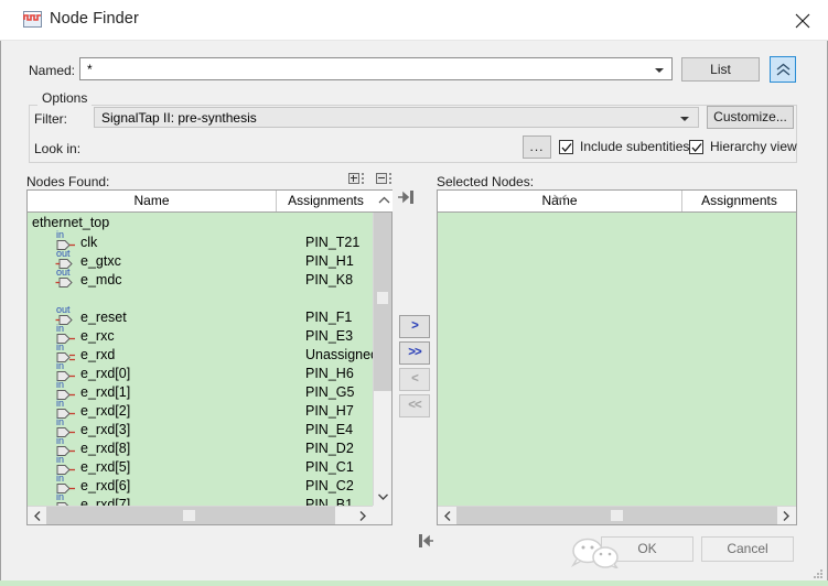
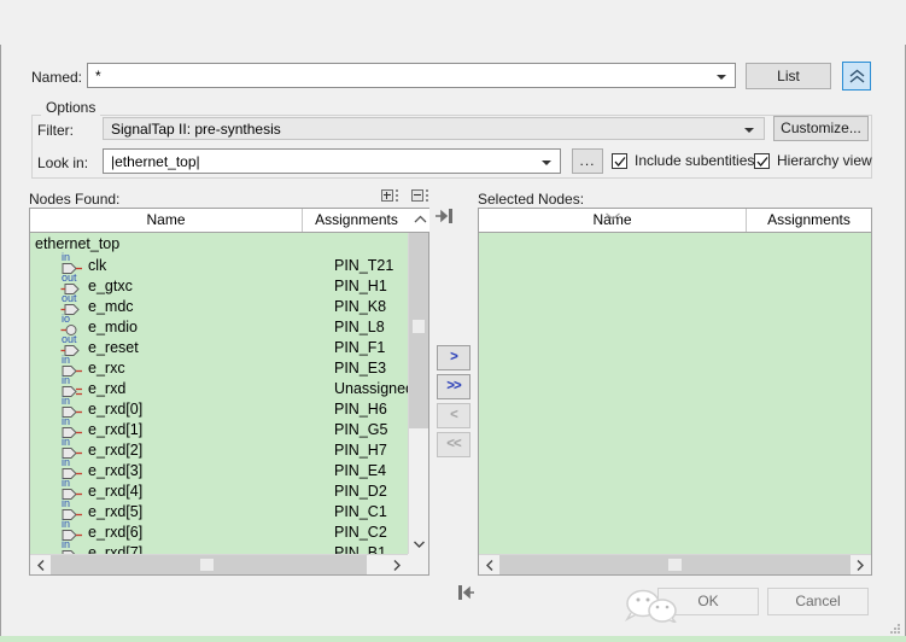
- Node Finder
  Named:
  *
  List
  Options
  Filter:
  SignalTap II: pre-synthesis
  Customize...
  Look in:
+ |ethernet_top|
  ...
  Include subentities
  Hierarchy view
  Nodes Found:
  Selected Nodes:
  Name
  Assignments
  ethernet_top
  in
  clk
  PIN_T21
  out
  e_gtxc
  PIN_H1
  out
  e_mdc
  PIN_K8
+ io
+ e_mdio
+ PIN_L8
  out
  e_reset
  PIN_F1
  in
  e_rxc
  PIN_E3
  in
  e_rxd
  Unassigne
  in
  e_rxd[0]
  PIN_H6
  in
  e_rxd[1]
  PIN_G5
  in
  e_rxd[2]
  PIN_H7
  in
  e_rxd[3]
  PIN_E4
  in
- e_rxd[8]
+ e_rxd[4]
  PIN_D2
  in
  e_rxd[5]
  PIN_C1
  in
  e_rxd[6]
  PIN_C2
  in
  e_rxd[7]
  PIN_B1
  Name
  Assignments
  >
  >>
  <
  <<
  OK
  Cancel
